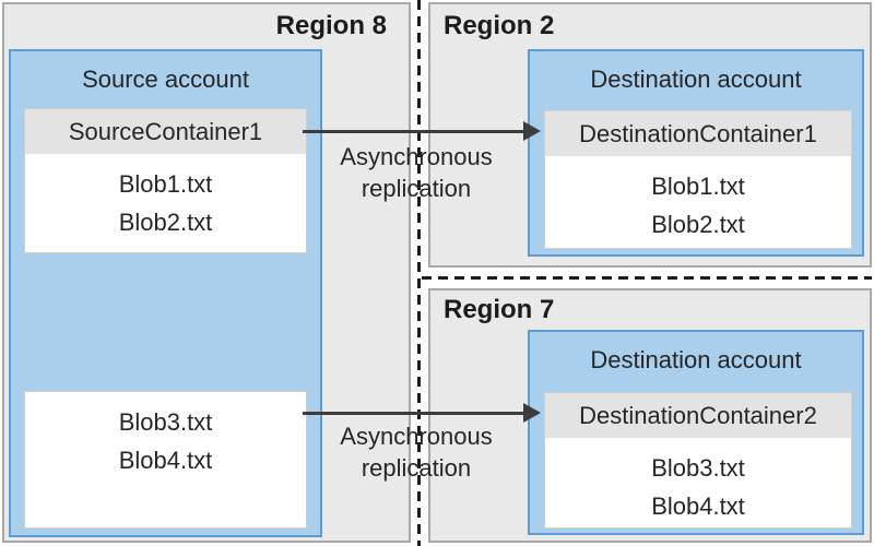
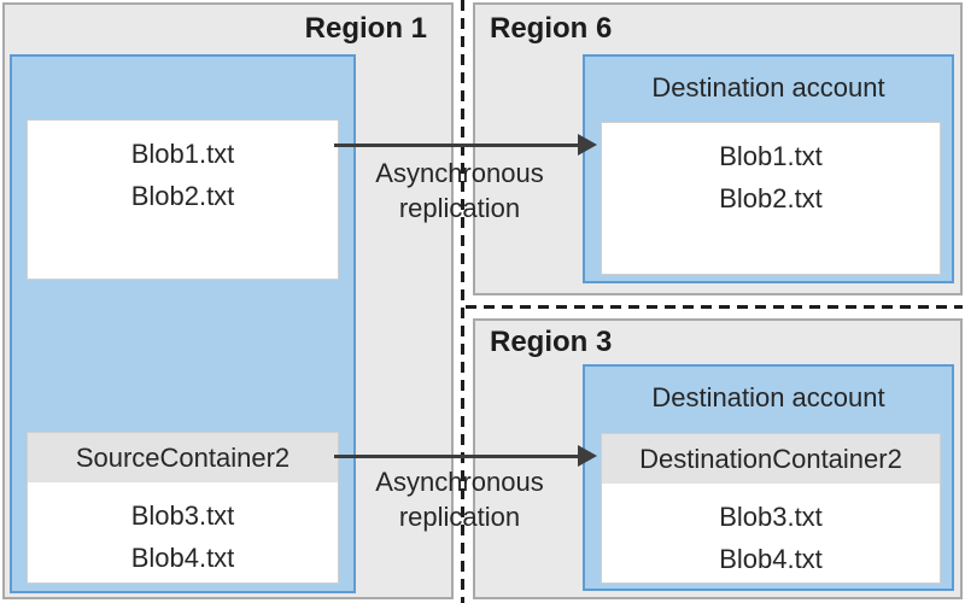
- Region 8
+ Region 1
- Region 2
+ Region 6
- Region 7
+ Region 3
- Source account
- SourceContainer1
  Blob1.txt
  Blob2.txt
+ SourceContainer2
  Blob3.txt
  Blob4.txt
  Destination account
- DestinationContainer1
  Blob1.txt
  Blob2.txt
  Destination account
  DestinationContainer2
  Blob3.txt
  Blob4.txt
  Asynchronous
  replication
  Asynchronous
  replication
